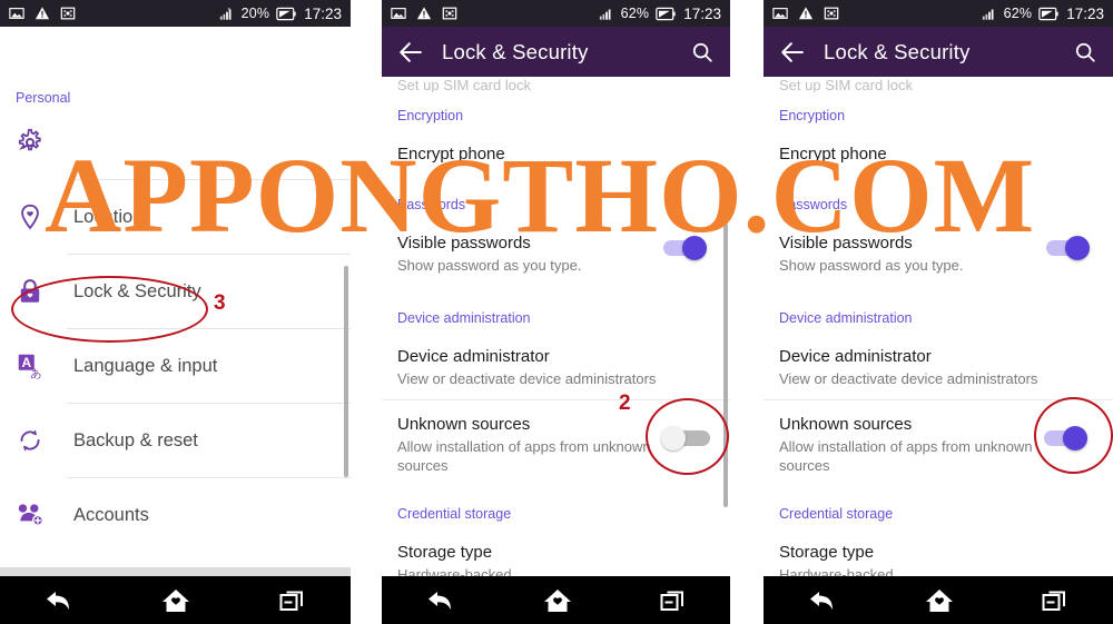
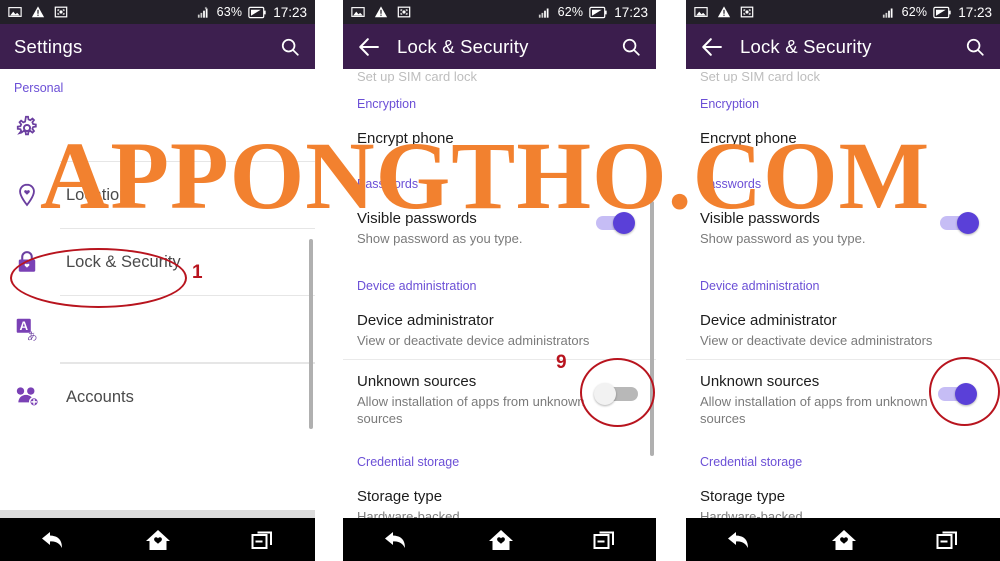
- 20%
+ 63%
  17:23
+ Settings
  Personal
  Location
  Lock & Security
  A
  あ
- Language & input
- Backup & reset
  Accounts
  62%
  17:23
  Lock & Security
  Set up SIM card lock
  Encryption
  Encrypt phone
  Passwords
  Visible passwords
  Show password as you type.
  Device administration
  Device administrator
  View or deactivate device administrators
  Unknown sources
  Allow installation of apps from unknown sources
  Credential storage
  Storage type
  Hardware-backed
  62%
  17:23
  Lock & Security
  Set up SIM card lock
  Encryption
  Encrypt phone
  Passwords
  Visible passwords
  Show password as you type.
  Device administration
  Device administrator
  View or deactivate device administrators
  Unknown sources
  Allow installation of apps from unknown sources
  Credential storage
  Storage type
  Hardware-backed
  APPONGTHO.COM
- 3
+ 1
- 2
+ 9
